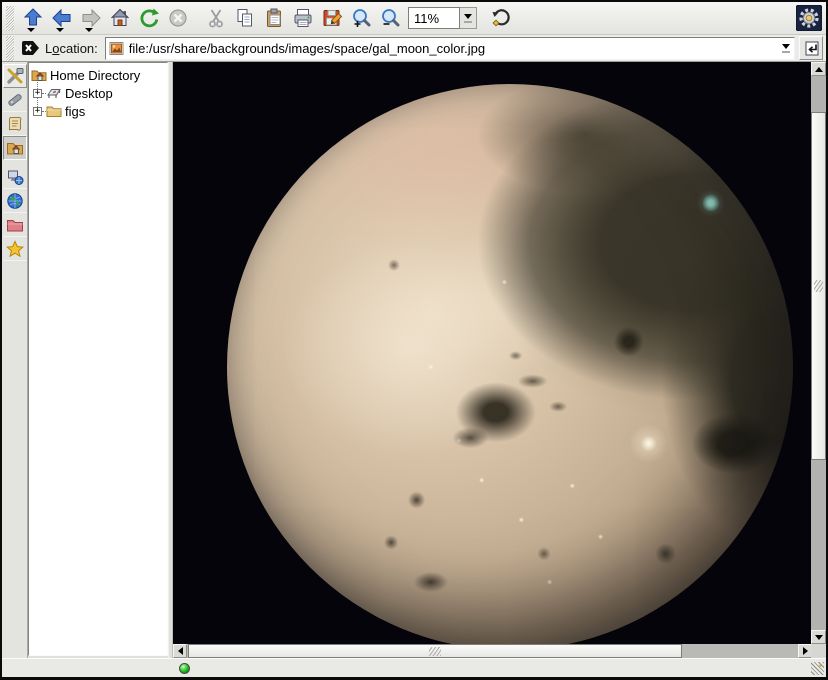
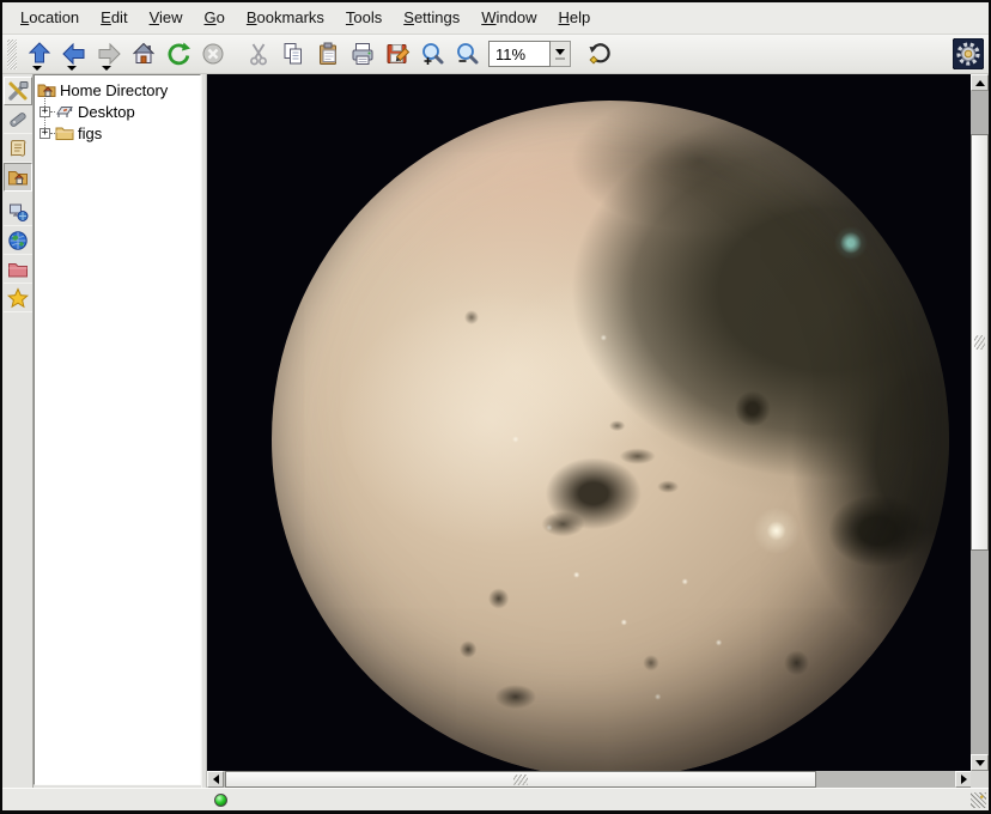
+ Location
+ Edit
+ View
+ Go
+ Bookmarks
+ Tools
+ Settings
+ Window
+ Help
  11%
- Location:
- file:/usr/share/backgrounds/images/space/gal_moon_color.jpg
  Home Directory
  +
  Desktop
  +
  figs
